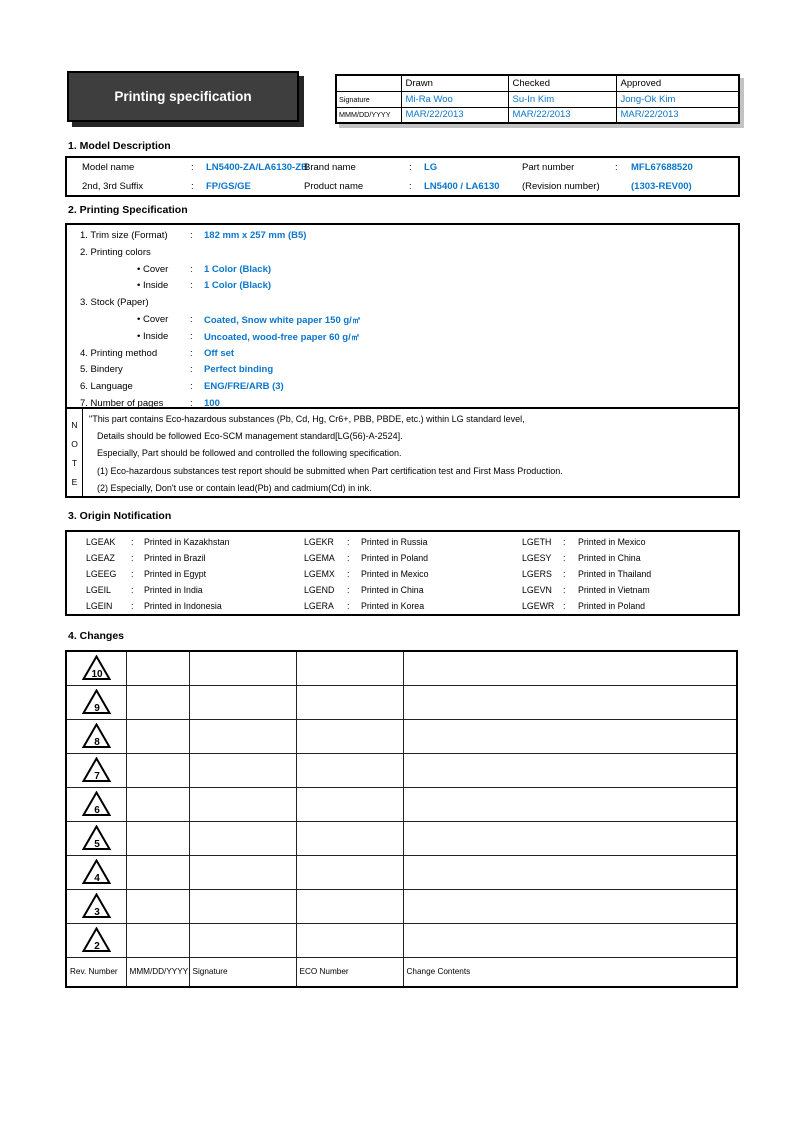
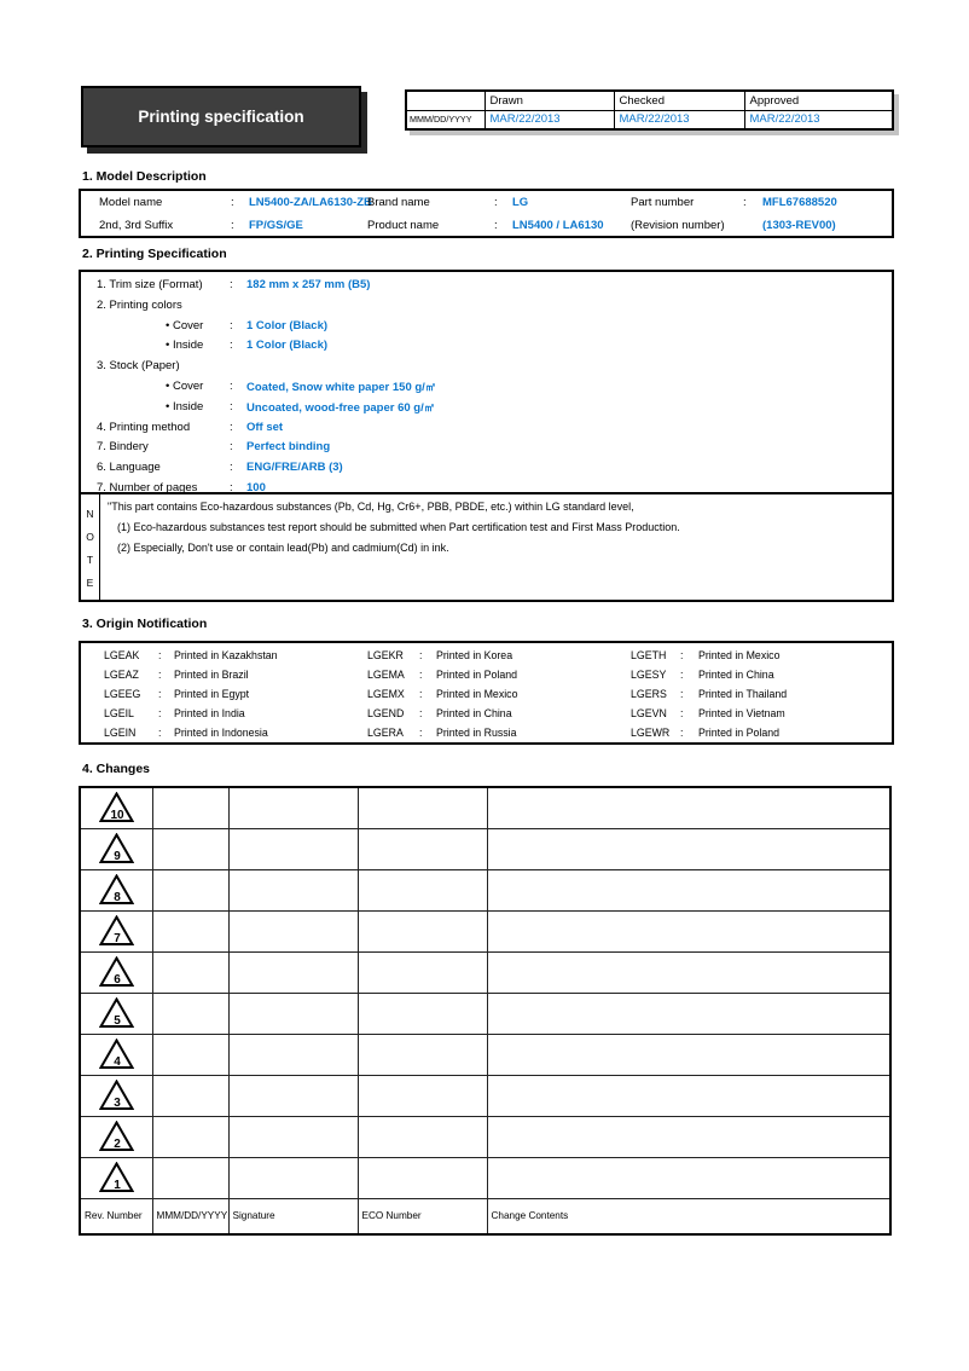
  Printing specification
  	Drawn	Checked	Approved
- Signature	Mi-Ra Woo	Su-In Kim	Jong-Ok Kim
  MMM/DD/YYYY	MAR/22/2013	MAR/22/2013	MAR/22/2013
  1. Model Description
  Model name
  :
  LN5400-ZA/LA6130-ZB
  Brand name
  :
  LG
  Part number
  :
  MFL67688520
  2nd, 3rd Suffix
  :
  FP/GS/GE
  Product name
  :
  LN5400 / LA6130
  (Revision number)
  (1303-REV00)
  2. Printing Specification
  1. Trim size (Format)
  :
  182 mm x 257 mm (B5)
  2. Printing colors
  • Cover
  :
  1 Color (Black)
  • Inside
  :
  1 Color (Black)
  3. Stock (Paper)
  • Cover
  :
  Coated, Snow white paper 150 g/㎡
  • Inside
  :
  Uncoated, wood-free paper 60 g/㎡
  4. Printing method
  :
  Off set
- 5. Bindery
+ 7. Bindery
  :
  Perfect binding
  6. Language
  :
  ENG/FRE/ARB (3)
  7. Number of pages
  :
  100
  N
  O
  T
  E
  "This part contains Eco-hazardous substances (Pb, Cd, Hg, Cr6+, PBB, PBDE, etc.) within LG standard level,
- Details should be followed Eco-SCM management standard[LG(56)-A-2524].
- Especially, Part should be followed and controlled the following specification.
  (1) Eco-hazardous substances test report should be submitted when Part certification test and First Mass Production.
  (2) Especially, Don't use or contain lead(Pb) and cadmium(Cd) in ink.
  3. Origin Notification
  LGEAK
  :
  Printed in Kazakhstan
  LGEKR
  :
- Printed in Russia
+ Printed in Korea
  LGETH
  :
  Printed in Mexico
  LGEAZ
  :
  Printed in Brazil
  LGEMA
  :
  Printed in Poland
  LGESY
  :
  Printed in China
  LGEEG
  :
  Printed in Egypt
  LGEMX
  :
  Printed in Mexico
  LGERS
  :
  Printed in Thailand
  LGEIL
  :
  Printed in India
  LGEND
  :
  Printed in China
  LGEVN
  :
  Printed in Vietnam
  LGEIN
  :
  Printed in Indonesia
  LGERA
  :
- Printed in Korea
+ Printed in Russia
  LGEWR
  :
  Printed in Poland
  4. Changes
  10
  9
  8
  7
  6
  5
  4
  3
  2
+ 1
  Rev. Number	MMM/DD/YYYY	Signature	ECO Number	Change Contents
